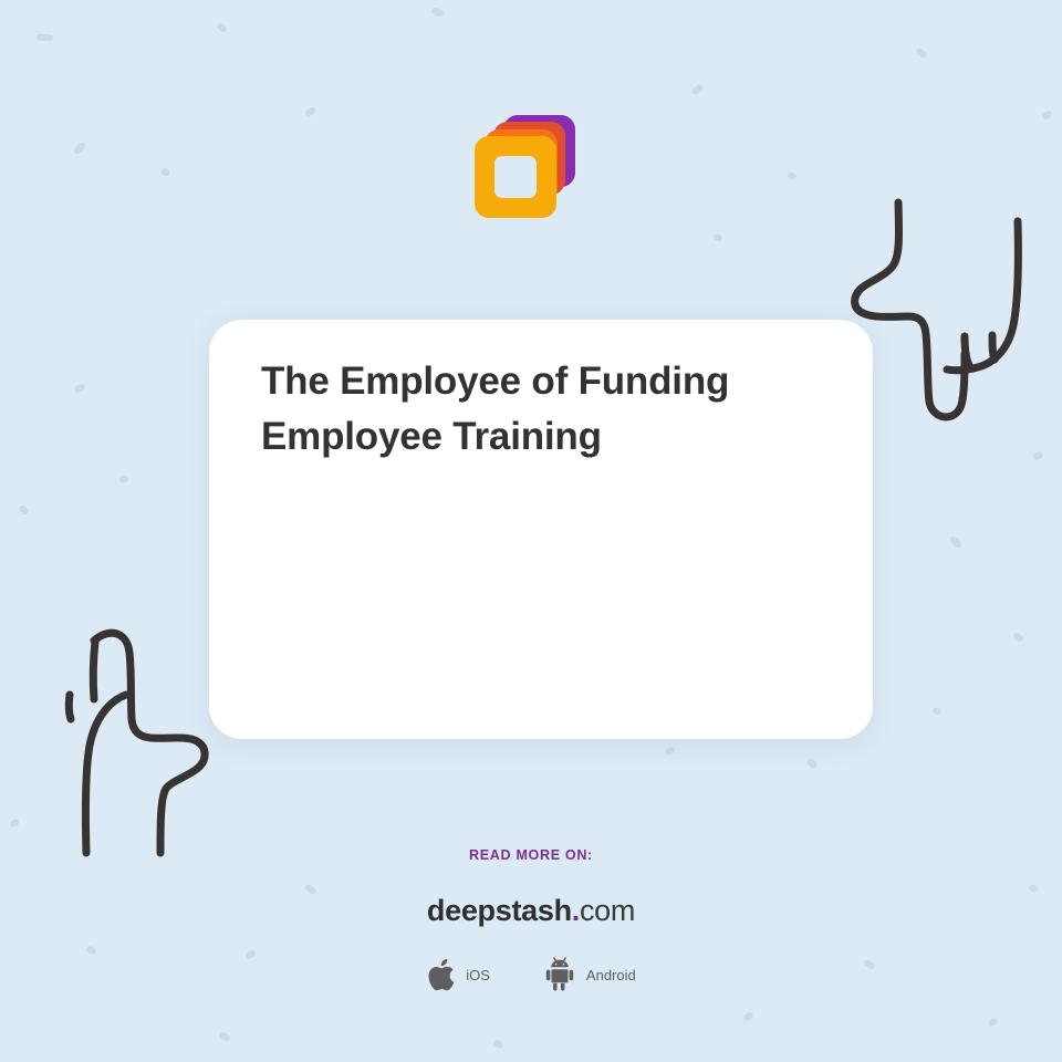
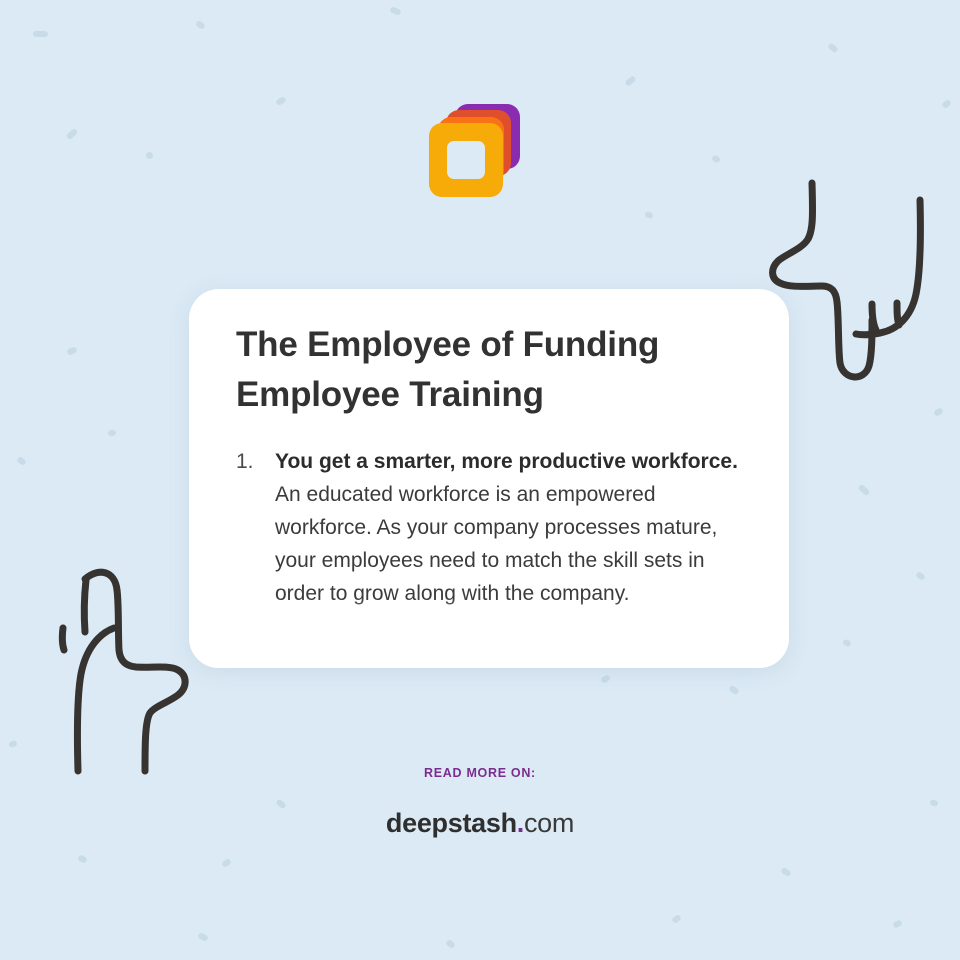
  The Employee of Funding Employee Training
+ 1.
+ You get a smarter, more productive workforce. An educated workforce is an empowered workforce. As your company processes mature, your employees need to match the skill sets in order to grow along with the company.
  READ MORE ON:
  deepstash.com
- iOS
- Android
